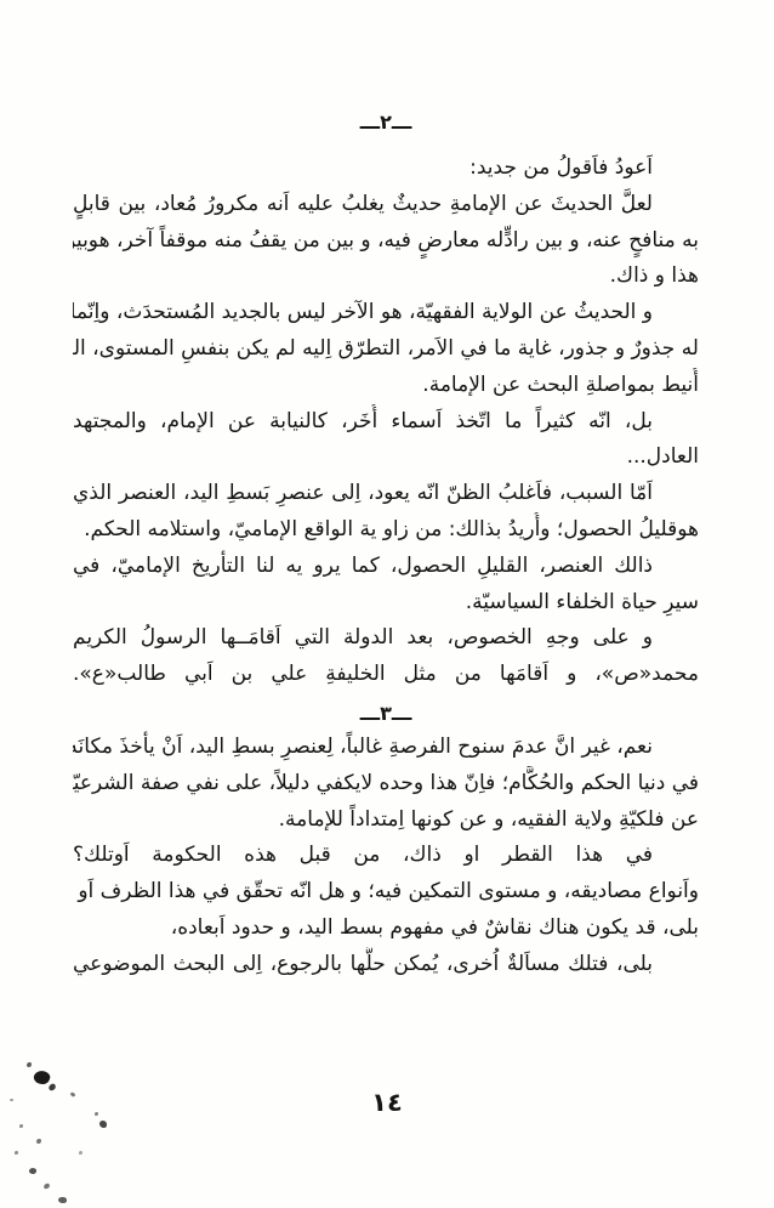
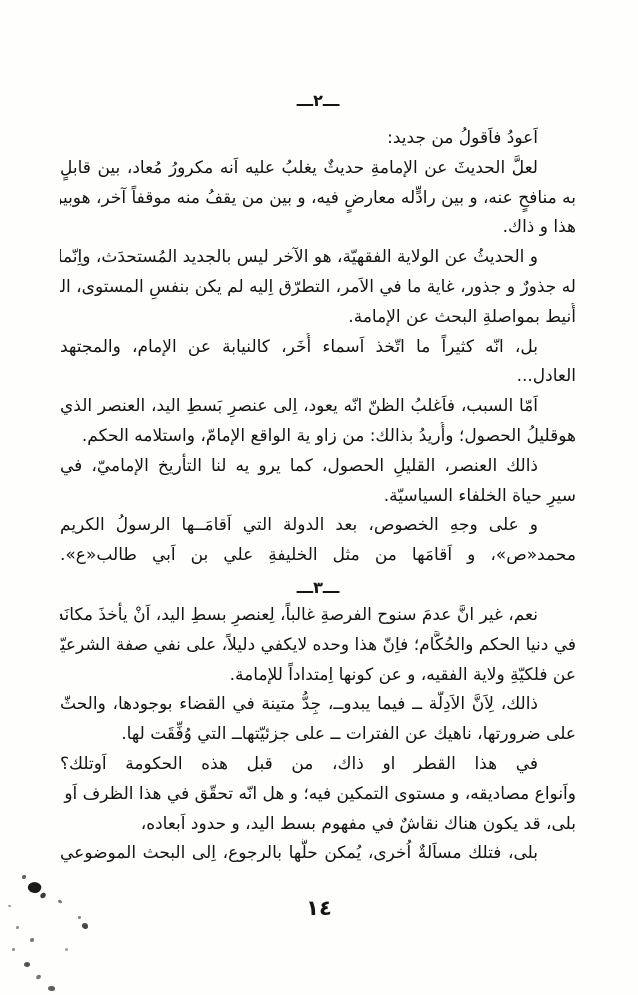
  ـــ٢ـــ
  اَعودُ فاَقولُ من جديد:
  لعلَّ الحديثَ عن الإمامةِ حديثٌ يغلبُ عليه اَنه مكرورُ مُعاد، بين قابلٍ
  به منافحٍ عنه، و بين رادٍّله معارضٍ فيه، و بين من يقفُ منه موقفاً آخر، هوبي
  هذا و ذاك.
  و الحديثُ عن الولاية الفقهيّة، هو الآخر ليس بالجديد المُستحدَث، واِنّما
  له جذورٌ و جذور، غاية ما في الاَمر، التطرّق اِليه لم يكن بنفسِ المستوى، ال
  أُنيط بمواصلةِ البحث عن الإمامة.
  بل، انّه كثيراً ما اتّخذ اَسماء أُخَر، كالنيابة عن الإمام، والمجتهد
  العادل...
  اَمّا السبب، فاَغلبُ الظنّ انّه يعود، اِلى عنصرِ بَسطِ اليد، العنصر الذي
- هوقليلُ الحصول؛ وأُريدُ بذالك: من زاو ية الواقع الإماميّ، واستلامه الحكم.
+ هوقليلُ الحصول؛ وأُريدُ بذالك: من زاو ية الواقع الإمامّ، واستلامه الحكم.
  ذالك العنصر، القليلِ الحصول، كما يرو يه لنا التأريخ الإماميّ، في
  سيرِ حياة الخلفاء السياسيّة.
  و على وجهِ الخصوص، بعد الدولة التي اَقامَــها الرسولُ الكريم
  محمد«ص»، و اَقامَها من مثل الخليفةِ علي بن اَبي طالب«ع».
  ـــ٣ـــ
  نعم، غير انَّ عدمَ سنوح الفرصةِ غالباً، لِعنصرِ بسطِ اليد، اَنْ يأخذَ مكانَه
  في دنيا الحكم والحُكَّام؛ فاِنّ هذا وحده لايكفي دليلاً، على نفي صفة الشرعيّ
  عن فلكيّةِ ولاية الفقيه، و عن كونها اِمتداداً للإمامة.
+ ذالك، لِاَنَّ الاَدِلّة ــ فيما يبدوــ، جِدُّ متينة في القضاء بوجودها، والحثّ
+ على ضرورتها، ناهيك عن الفترات ــ على جزئيّتهاــ التي وُفِّقَت لها.
  في هذا القطر او ذاك، من قبل هذه الحكومة اَوتلك؟
  واَنواع مصاديقه، و مستوى التمكين فيه؛ و هل انّه تحقّق في هذا الظرف اَو
  بلى، قد يكون هناك نقاشٌ في مفهوم بسط اليد، و حدود اَبعاده،
  بلى، فتلك مساَلةٌ اُخرى، يُمكن حلُّها بالرجوع، اِلى البحث الموضوعي
  ١٤
